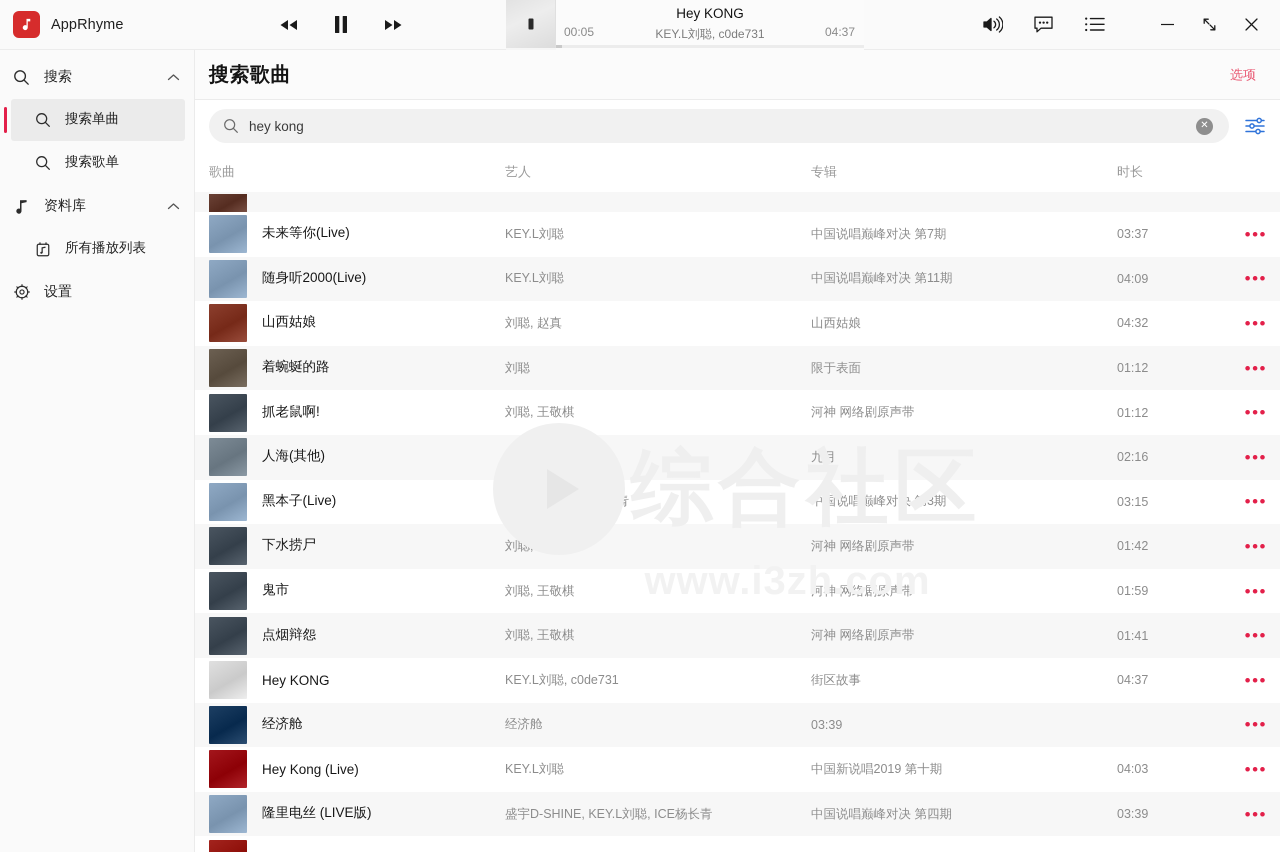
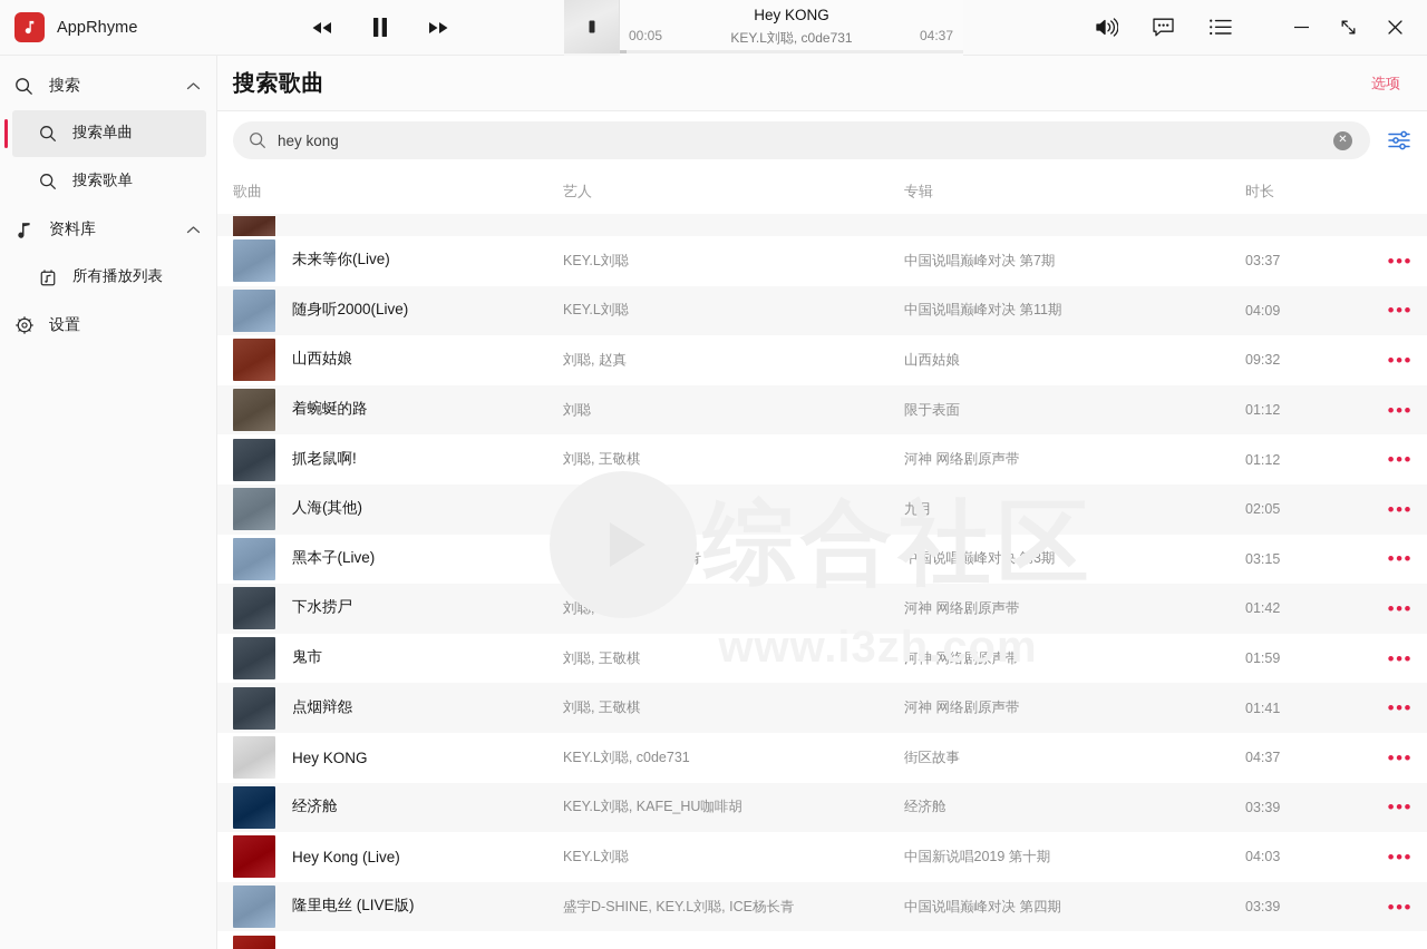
  AppRhyme
  Hey KONG
  KEY.L刘聪, c0de731
  00:05
  04:37
  搜索
  搜索单曲
  搜索歌单
  资料库
  所有播放列表
  设置
  搜索歌曲
  选项
  hey kong
  ✕
  歌曲
  艺人
  专辑
  时长
  综合社区
  www.i3zh.com
  未来等你(Live)
  KEY.L刘聪
  中国说唱巅峰对决 第7期
  03:37
  •••
  随身听2000(Live)
  KEY.L刘聪
  中国说唱巅峰对决 第11期
  04:09
  •••
  山西姑娘
  刘聪, 赵真
  山西姑娘
- 04:32
+ 09:32
  •••
  着蜿蜒的路
  刘聪
  限于表面
  01:12
  •••
  抓老鼠啊!
  刘聪, 王敬棋
  河神 网络剧原声带
  01:12
  •••
  人海(其他)
  九月
- 02:16
+ 02:05
  •••
  黑本子(Live)
  中国说唱巅峰对决 第3期
  03:15
  •••
  下水捞尸
  河神 网络剧原声带
  01:42
  •••
  鬼市
  刘聪, 王敬棋
  河神 网络剧原声带
  01:59
  •••
  点烟辩怨
  刘聪, 王敬棋
  河神 网络剧原声带
  01:41
  •••
  Hey KONG
  KEY.L刘聪, c0de731
  街区故事
  04:37
  •••
  经济舱
+ KEY.L刘聪, KAFE_HU咖啡胡
  经济舱
  03:39
  •••
  Hey Kong (Live)
  KEY.L刘聪
  中国新说唱2019 第十期
  04:03
  •••
  隆里电丝 (LIVE版)
  盛宇D-SHINE, KEY.L刘聪, ICE杨长青
  中国说唱巅峰对决 第四期
  03:39
  •••
